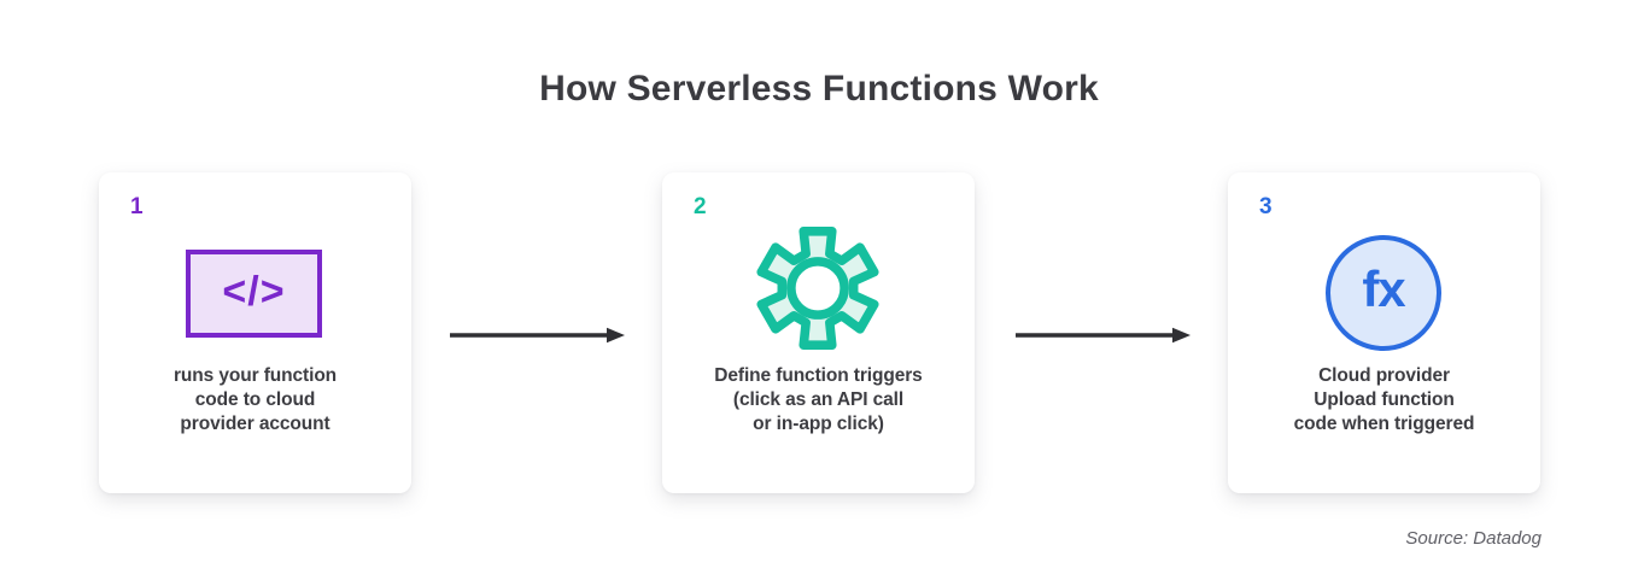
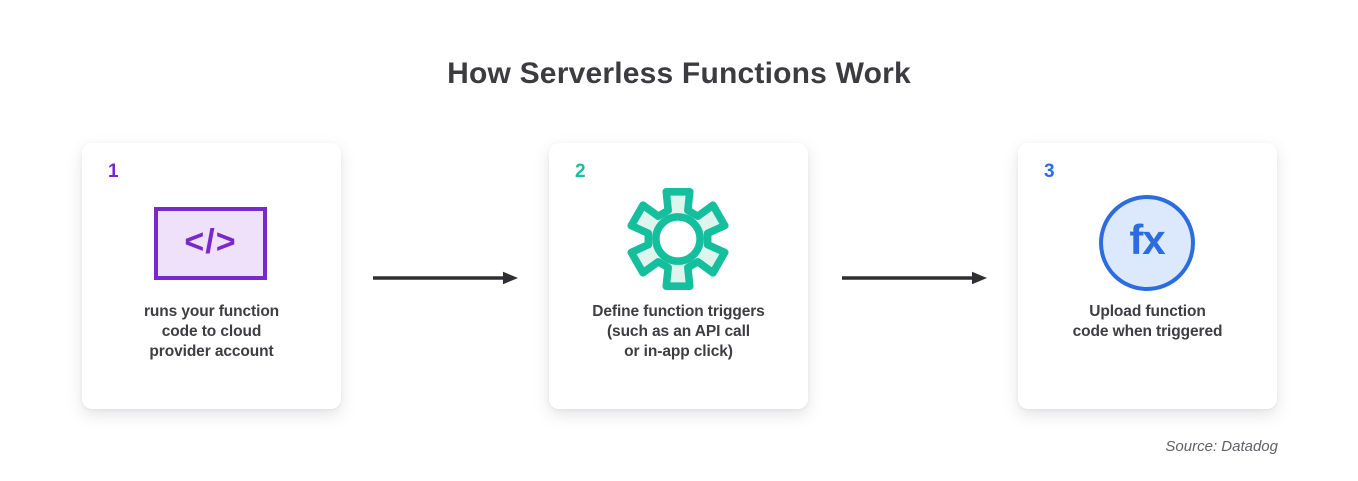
  How Serverless Functions Work
  1
  </>
  runs your function
  code to cloud
  provider account
  2
  Define function triggers
- (click as an API call
+ (such as an API call
  or in-app click)
  3
  fx
- Cloud provider
  Upload function
  code when triggered
  Source: Datadog
